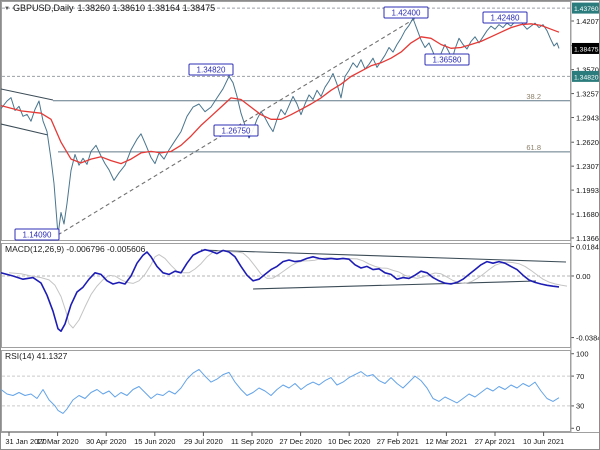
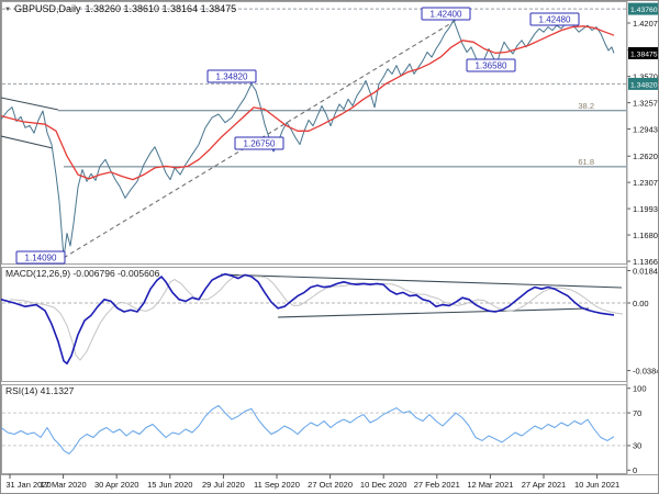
  38.2
  61.8
  1.14090
  1.26750
  1.34820
  1.36580
  1.42400
  1.42480
  1.4207
  1.3570
  1.3257
  1.2943
  1.2620
  1.2307
  1.1993
  1.1680
  1.1366
  0.0184
  0.00
  100
  70
  30
  0
  31 Jan 2020
  17 Mar 2020
  30 Apr 2020
  15 Jun 2020
  29 Jul 2020
  11 Sep 2020
- 27 Dec 2020
+ 27 Oct 2020
  10 Dec 2020
  27 Feb 2021
  12 Mar 2021
  27 Apr 2021
  10 Jun 2021
  GBPUSD,Daily 1.38260 1.38610 1.38164 1.38475
  MACD(12,26,9) -0.006796 -0.005606
  RSI(14) 41.1327
